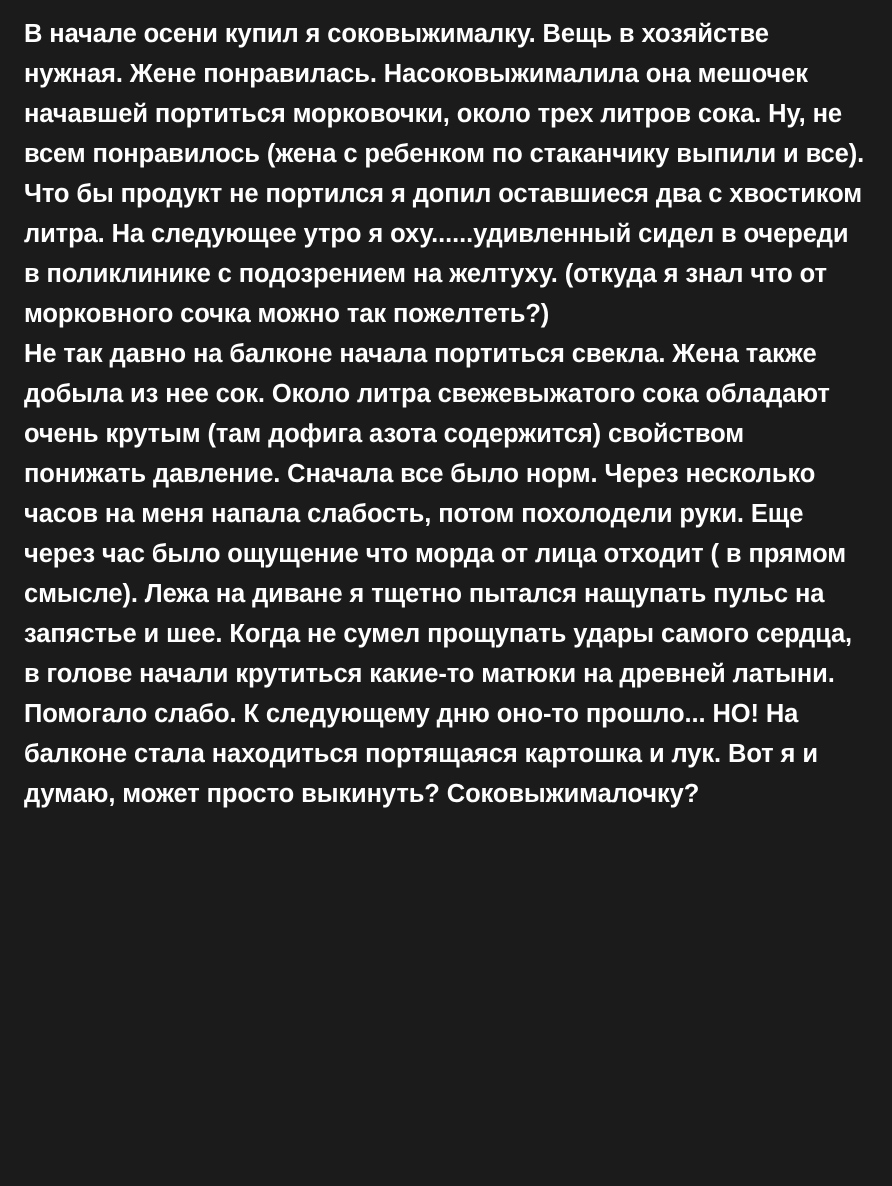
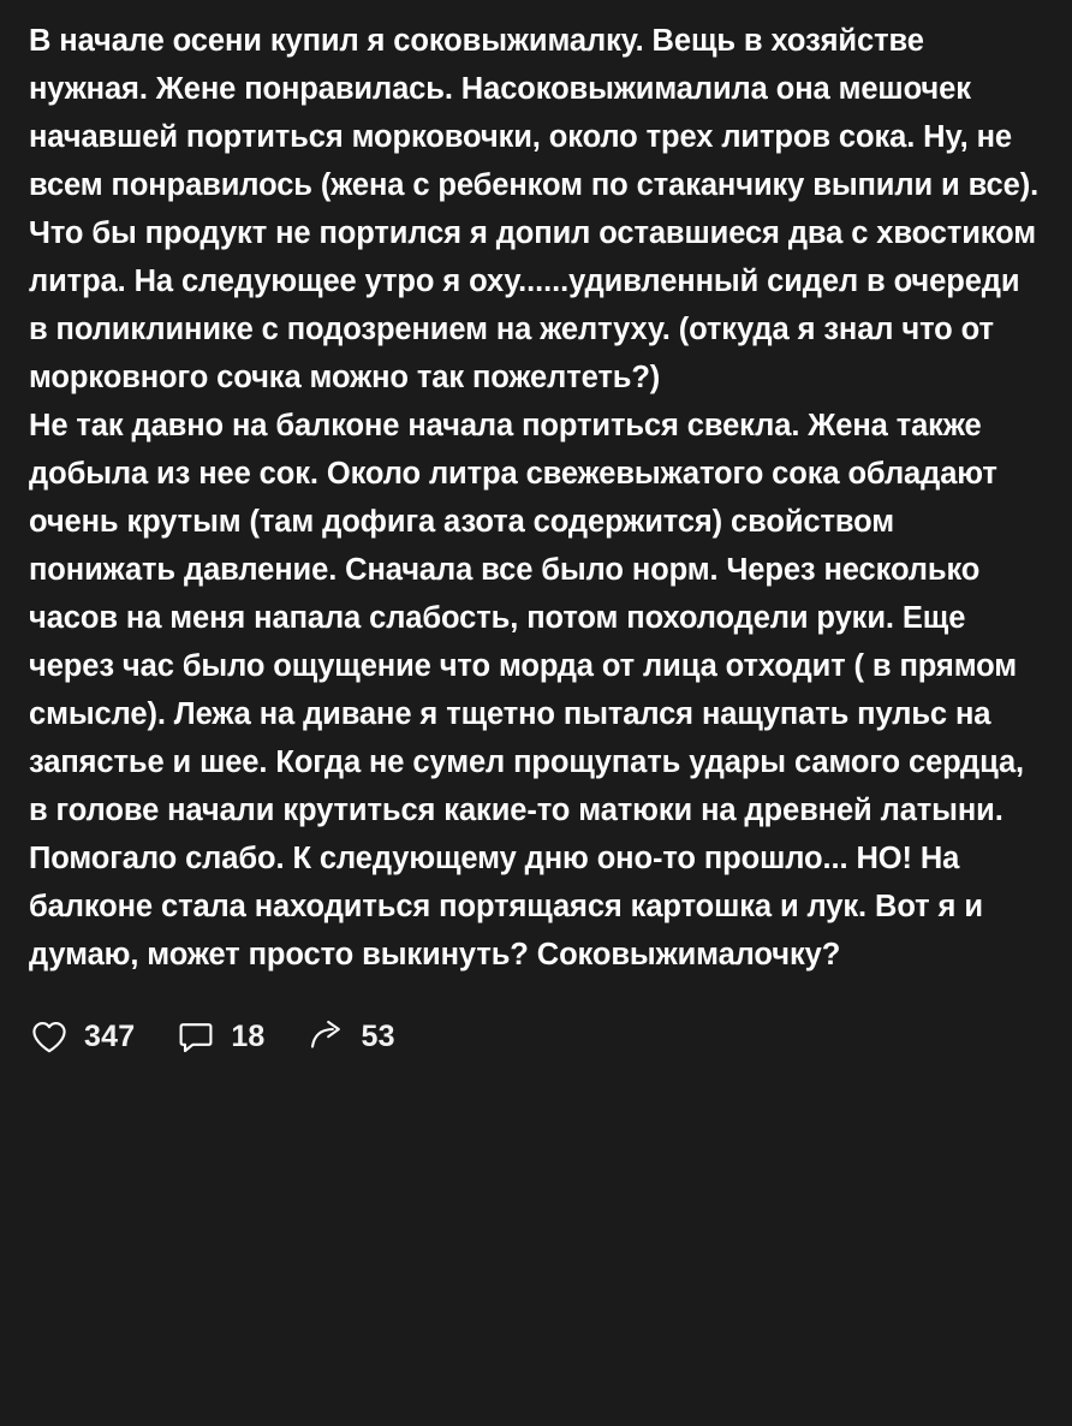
  В начале осени купил я соковыжималку. Вещь в хозяйстве нужная. Жене понравилась. Насоковыжималила она мешочек начавшей портиться морковочки, около трех литров сока. Ну, не всем понравилось (жена с ребенком по стаканчику выпили и все). Что бы продукт не портился я допил оставшиеся два с хвостиком литра. На следующее утро я оху......удивленный сидел в очереди в поликлинике с подозрением на желтуху. (откуда я знал что от морковного сочка можно так пожелтеть?)
  Не так давно на балконе начала портиться свекла. Жена также добыла из нее сок. Около литра свежевыжатого сока обладают очень крутым (там дофига азота содержится) свойством понижать давление. Сначала все было норм. Через несколько часов на меня напала слабость, потом похолодели руки. Еще через час было ощущение что морда от лица отходит ( в прямом смысле). Лежа на диване я тщетно пытался нащупать пульс на запястье и шее. Когда не сумел прощупать удары самого сердца, в голове начали крутиться какие-то матюки на древней латыни. Помогало слабо. К следующему дню оно-то прошло... НО! На балконе стала находиться портящаяся картошка и лук. Вот я и думаю, может просто выкинуть? Соковыжималочку?
+ 347
+ 18
+ 53
